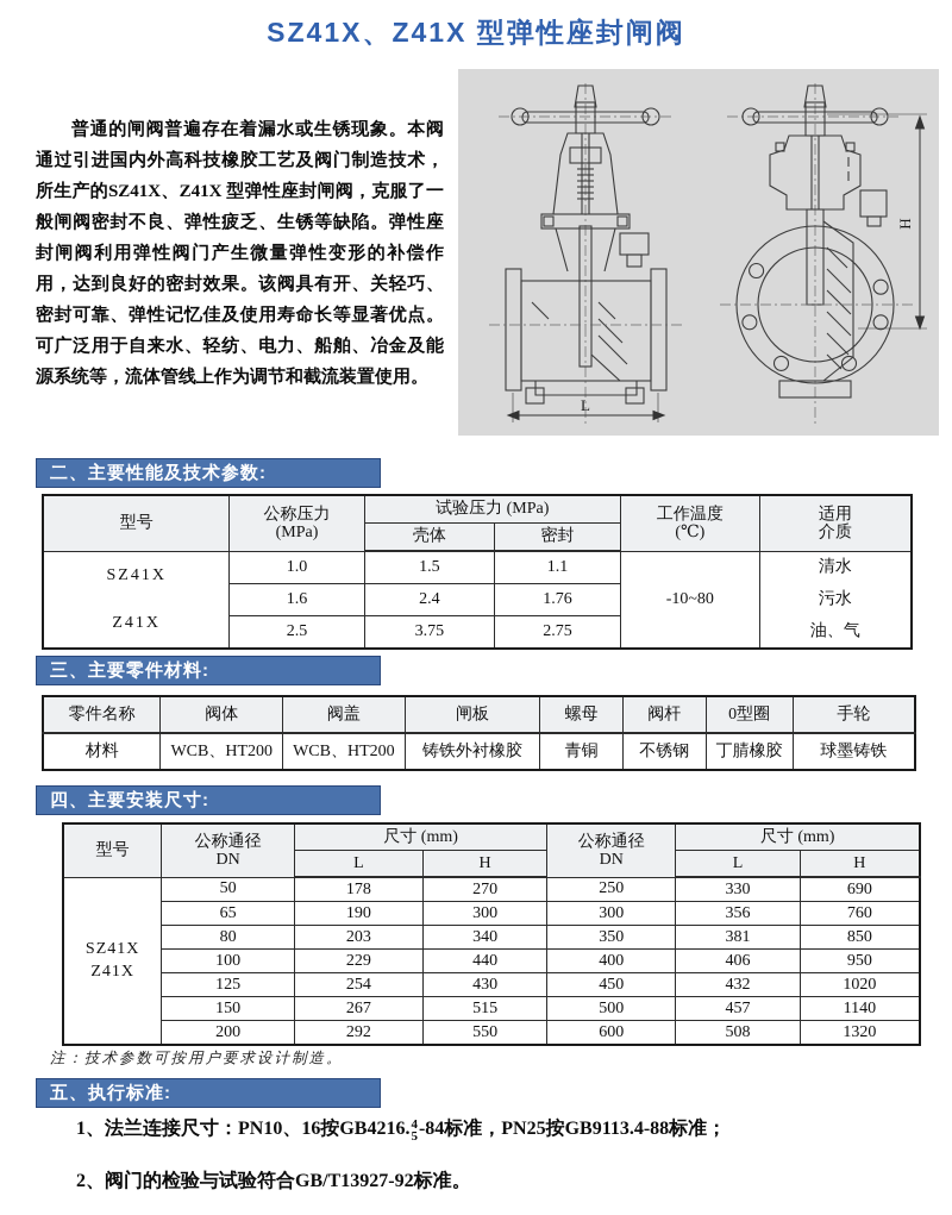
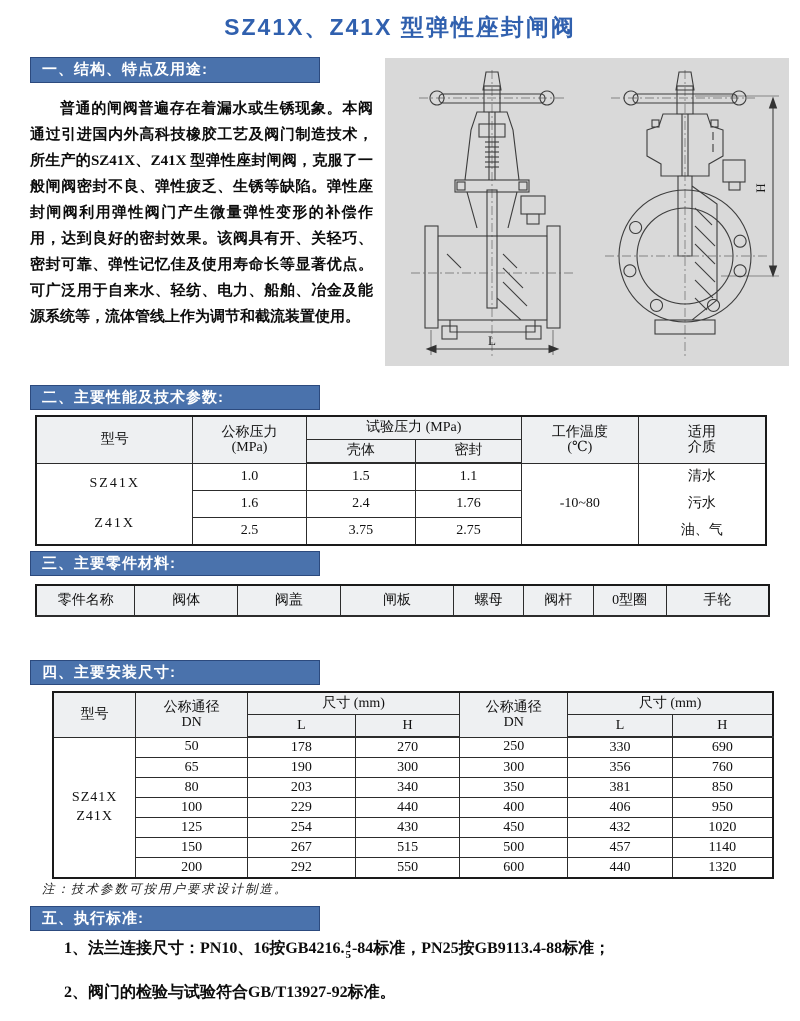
  SZ41X、Z41X 型弹性座封闸阀
+ 一、结构、特点及用途:
  普通的闸阀普遍存在着漏水或生锈现象。本阀通过引进国内外高科技橡胶工艺及阀门制造技术，所生产的SZ41X、Z41X 型弹性座封闸阀，克服了一般闸阀密封不良、弹性疲乏、生锈等缺陷。弹性座封闸阀利用弹性阀门产生微量弹性变形的补偿作用，达到良好的密封效果。该阀具有开、关轻巧、密封可靠、弹性记忆佳及使用寿命长等显著优点。可广泛用于自来水、轻纺、电力、船舶、冶金及能源系统等，流体管线上作为调节和截流装置使用。
  L
  二、主要性能及技术参数:
  型号	公称压力(MPa)	试验压力 (MPa)	工作温度(℃)	适用介质
  壳体	密封
  SZ41X Z41X	1.0	1.5	1.1	-10~80	清水 污水 油、气
  1.6	2.4	1.76
  2.5	3.75	2.75
  三、主要零件材料:
  零件名称	阀体	阀盖	闸板	螺母	阀杆	0型圈	手轮
- 材料	WCB、HT200	WCB、HT200	铸铁外衬橡胶	青铜	不锈钢	丁腈橡胶	球墨铸铁
  四、主要安装尺寸:
  型号	公称通径DN	尺寸 (mm)	公称通径DN	尺寸 (mm)
  L	H	L	H
  SZ41X Z41X	50	178	270	250	330	690
  65	190	300	300	356	760
  80	203	340	350	381	850
  100	229	440	400	406	950
  125	254	430	450	432	1020
  150	267	515	500	457	1140
- 200	292	550	600	508	1320
+ 200	292	550	600	440	1320
  注：技术参数可按用户要求设计制造。
  五、执行标准:
  1、法兰连接尺寸：PN10、16按GB4216.
  4
  5
  -84标准，PN25按GB9113.4-88标准；
  2、阀门的检验与试验符合GB/T13927-92标准。
